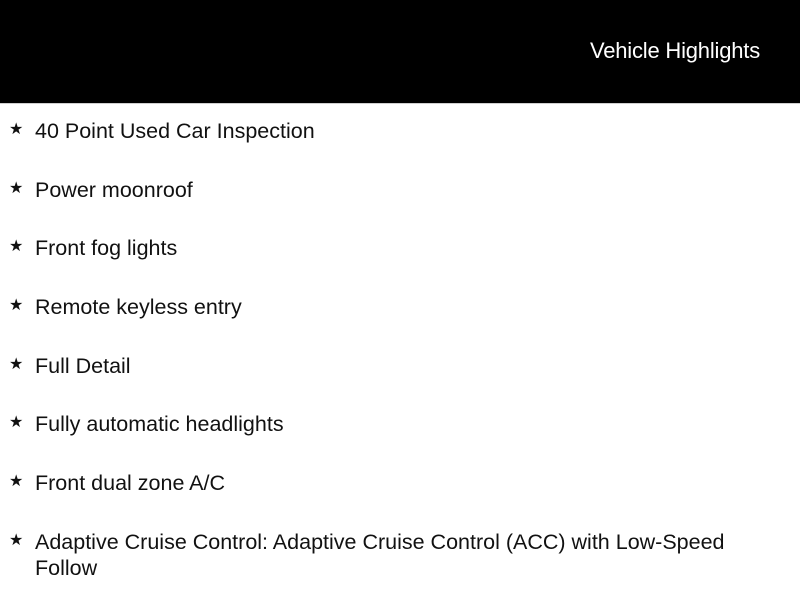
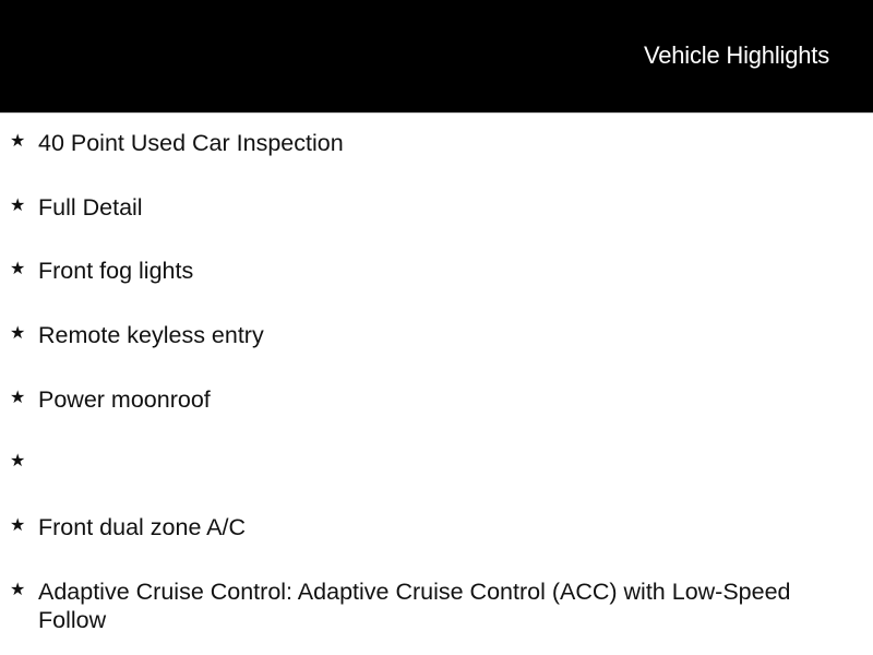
  Vehicle Highlights
  ★
  40 Point Used Car Inspection
  ★
- Power moonroof
+ Full Detail
  ★
  Front fog lights
  ★
  Remote keyless entry
  ★
- Full Detail
+ Power moonroof
  ★
- Fully automatic headlights
  ★
  Front dual zone A/C
  ★
  Adaptive Cruise Control: Adaptive Cruise Control (ACC) with Low-Speed Follow
